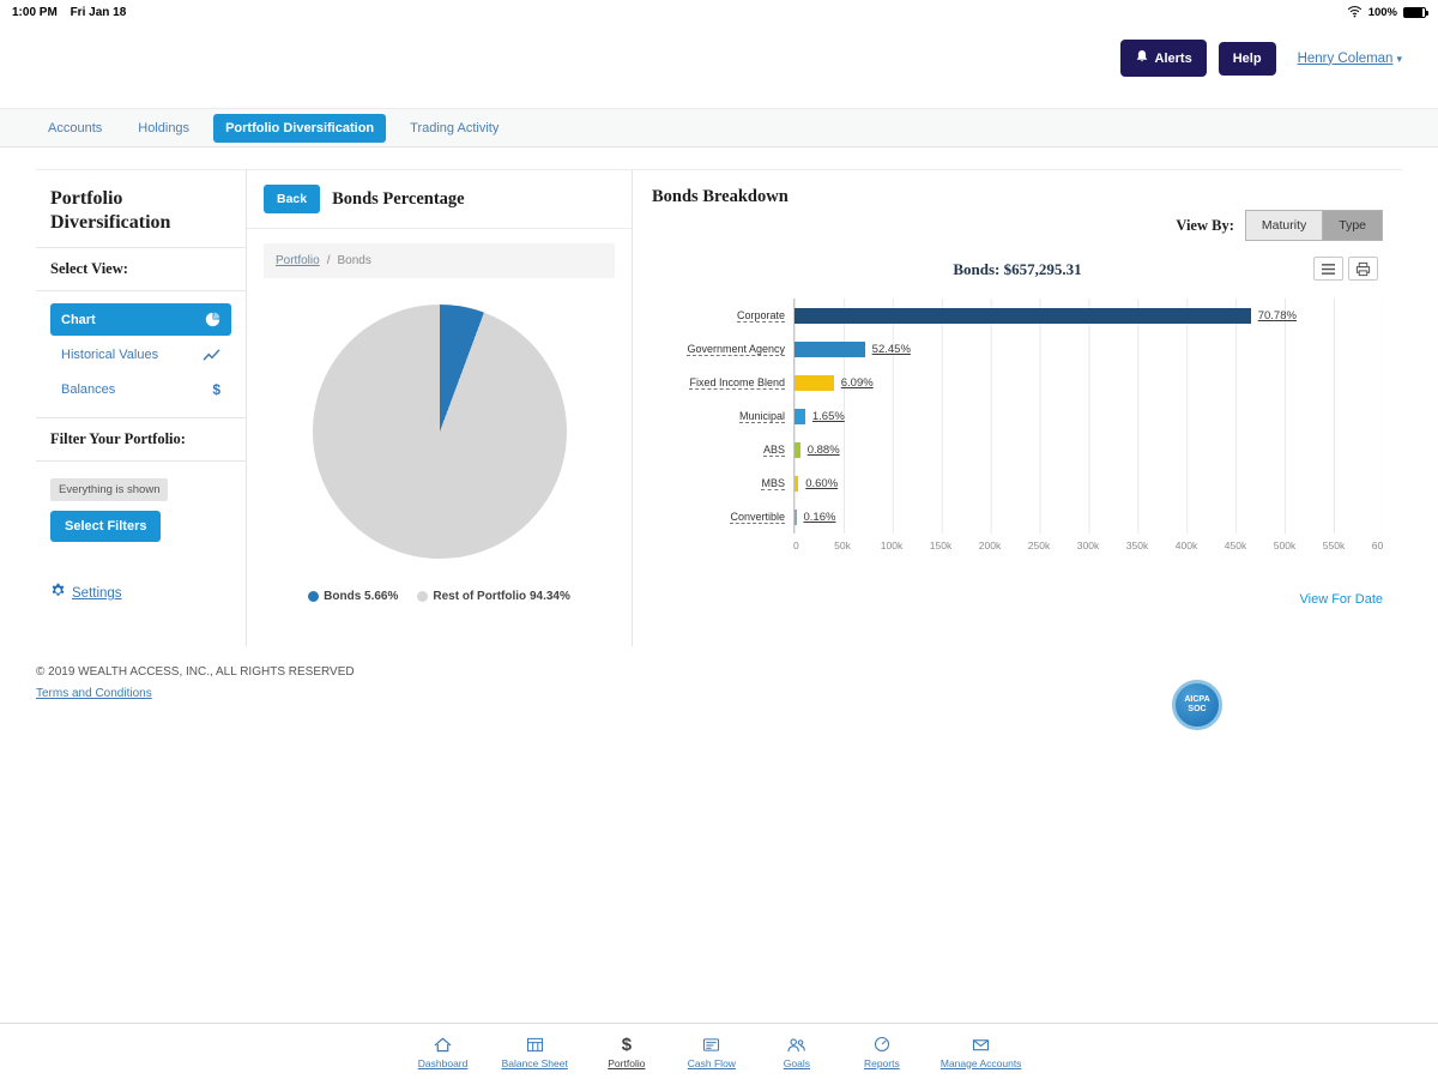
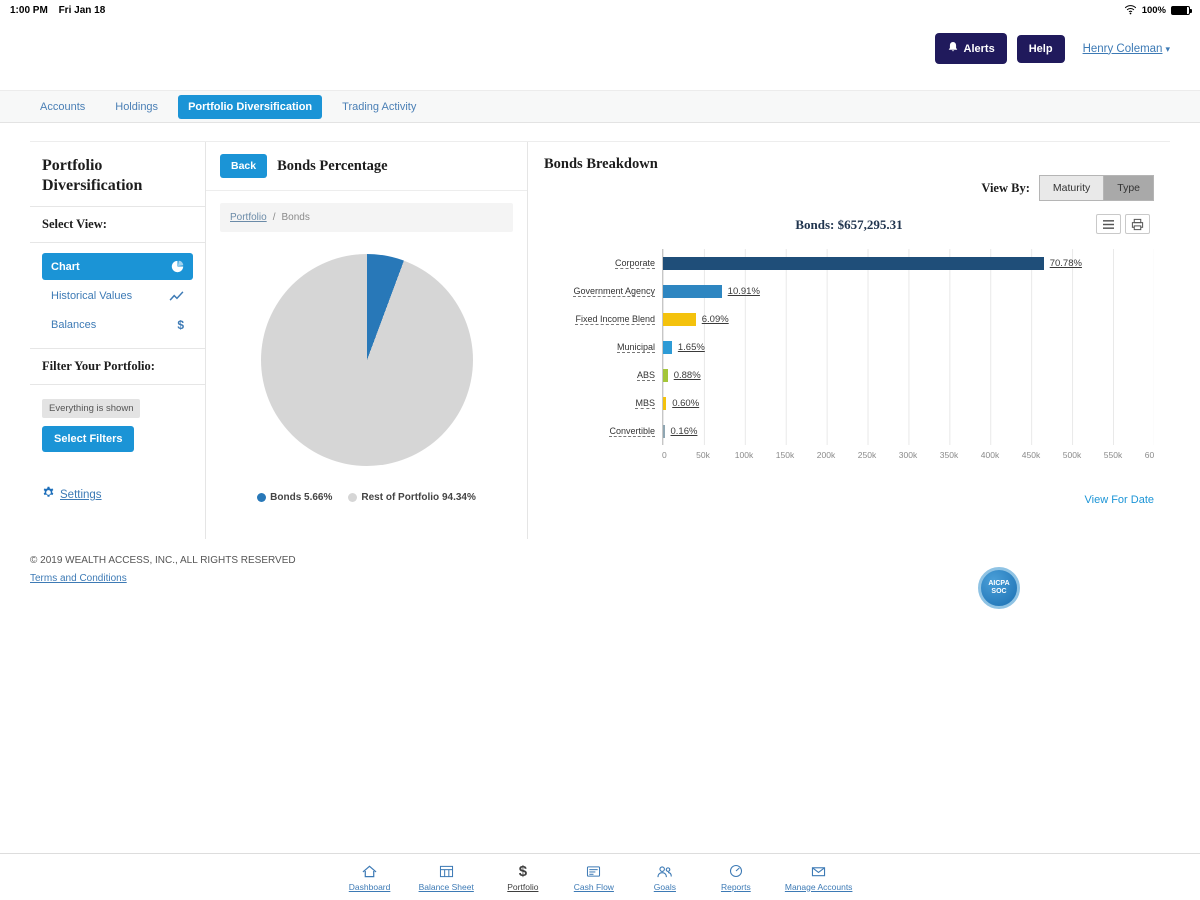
  1:00 PM Fri Jan 18
  100%
  Alerts
  Help
  Henry Coleman ▾
  Accounts
  Holdings
  Portfolio Diversification
  Trading Activity
  Portfolio Diversification
  Select View:
  Chart
  Historical Values
  Balances
  $
  Filter Your Portfolio:
  Everything is shown
  Select Filters
  Settings
  Back
  Bonds Percentage
  Portfolio
  /
  Bonds
  Bonds 5.66%
  Rest of Portfolio 94.34%
  Bonds Breakdown
  View By:
  Maturity
  Type
  Bonds: $657,295.31
  Corporate
  Government Agency
  Fixed Income Blend
  Municipal
  ABS
  MBS
  Convertible
  70.78%
- 52.45%
+ 10.91%
  6.09%
  1.65%
  0.88%
  0.60%
  0.16%
  0
  50k
  100k
  150k
  200k
  250k
  300k
  350k
  400k
  450k
  500k
  550k
  View For Date
  © 2019 WEALTH ACCESS, INC., ALL RIGHTS RESERVED
  Terms and Conditions
  Dashboard
  Balance Sheet
  $
  Portfolio
  Cash Flow
  Goals
  Reports
  Manage Accounts
